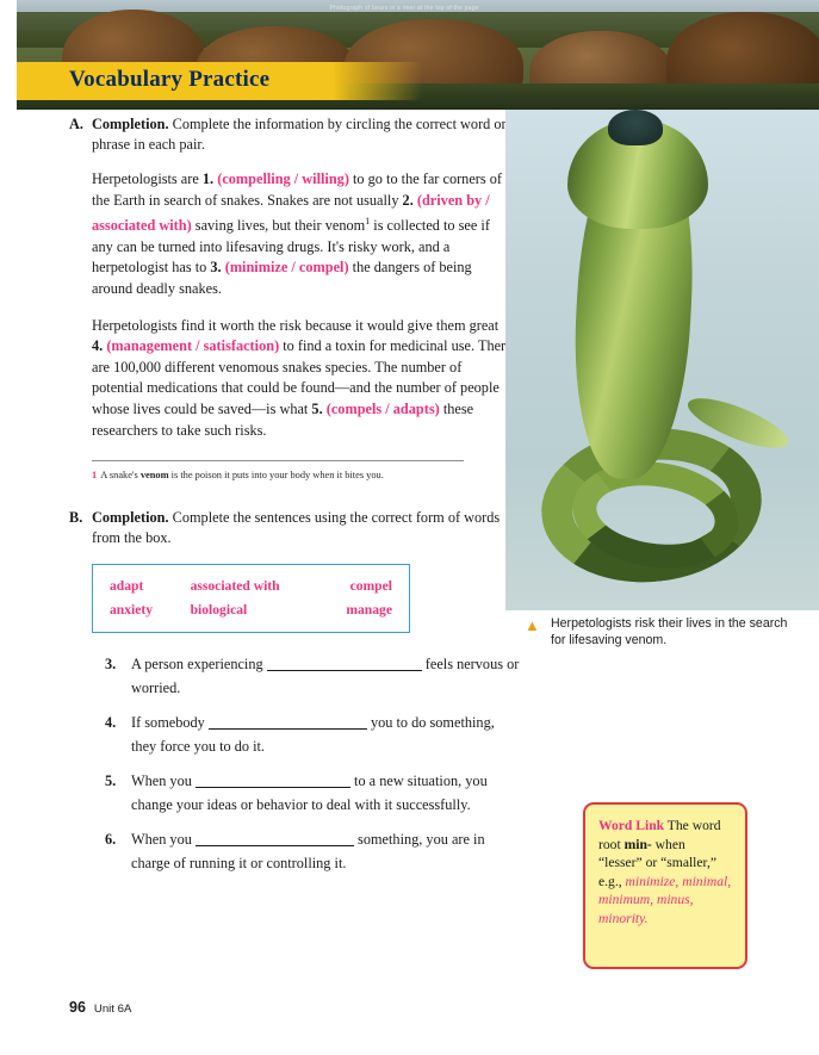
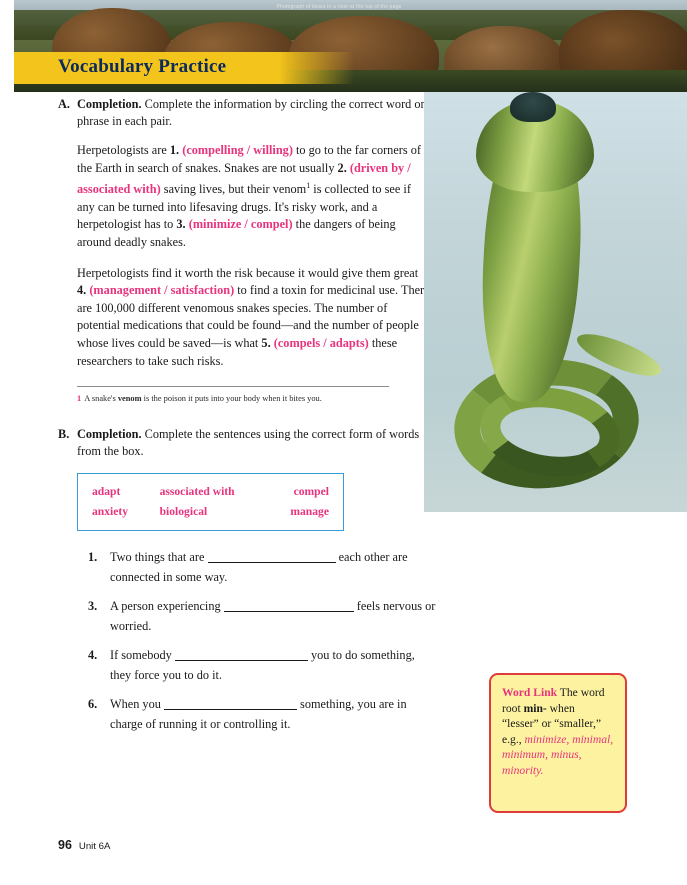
  Vocabulary Practice
  A.
  Completion. Complete the information by circling the correct word or phrase in each pair.
  Herpetologists are 1. (compelling / willing) to go to the far corners of the Earth in search of snakes. Snakes are not usually 2. (driven by / associated with) saving lives, but their venom1 is collected to see if any can be turned into lifesaving drugs. It's risky work, and a herpetologist has to 3. (minimize / compel) the dangers of being around deadly snakes.
  Herpetologists find it worth the risk because it would give them great 4. (management / satisfaction) to find a toxin for medicinal use. Ther are 100,000 different venomous snakes species. The number of potential medications that could be found—and the number of people whose lives could be saved—is what 5. (compels / adapts) these researchers to take such risks.
  1 A snake's venom is the poison it puts into your body when it bites you.
  B.
  Completion. Complete the sentences using the correct form of words from the box.
  adapt	associated with	compel
  anxiety	biological	manage
+ 1.
+ Two things that are each other are connected in some way.
  3.
  A person experiencing feels nervous or worried.
  4.
  If somebody you to do something, they force you to do it.
- 5.
- When you to a new situation, you change your ideas or behavior to deal with it successfully.
  6.
  When you something, you are in charge of running it or controlling it.
- ▲
- Herpetologists risk their lives in the search for lifesaving venom.
  Word Link The word root min- when “lesser” or “smaller,” e.g., minimize, minimal, minimum, minus, minority.
  96 Unit 6A
